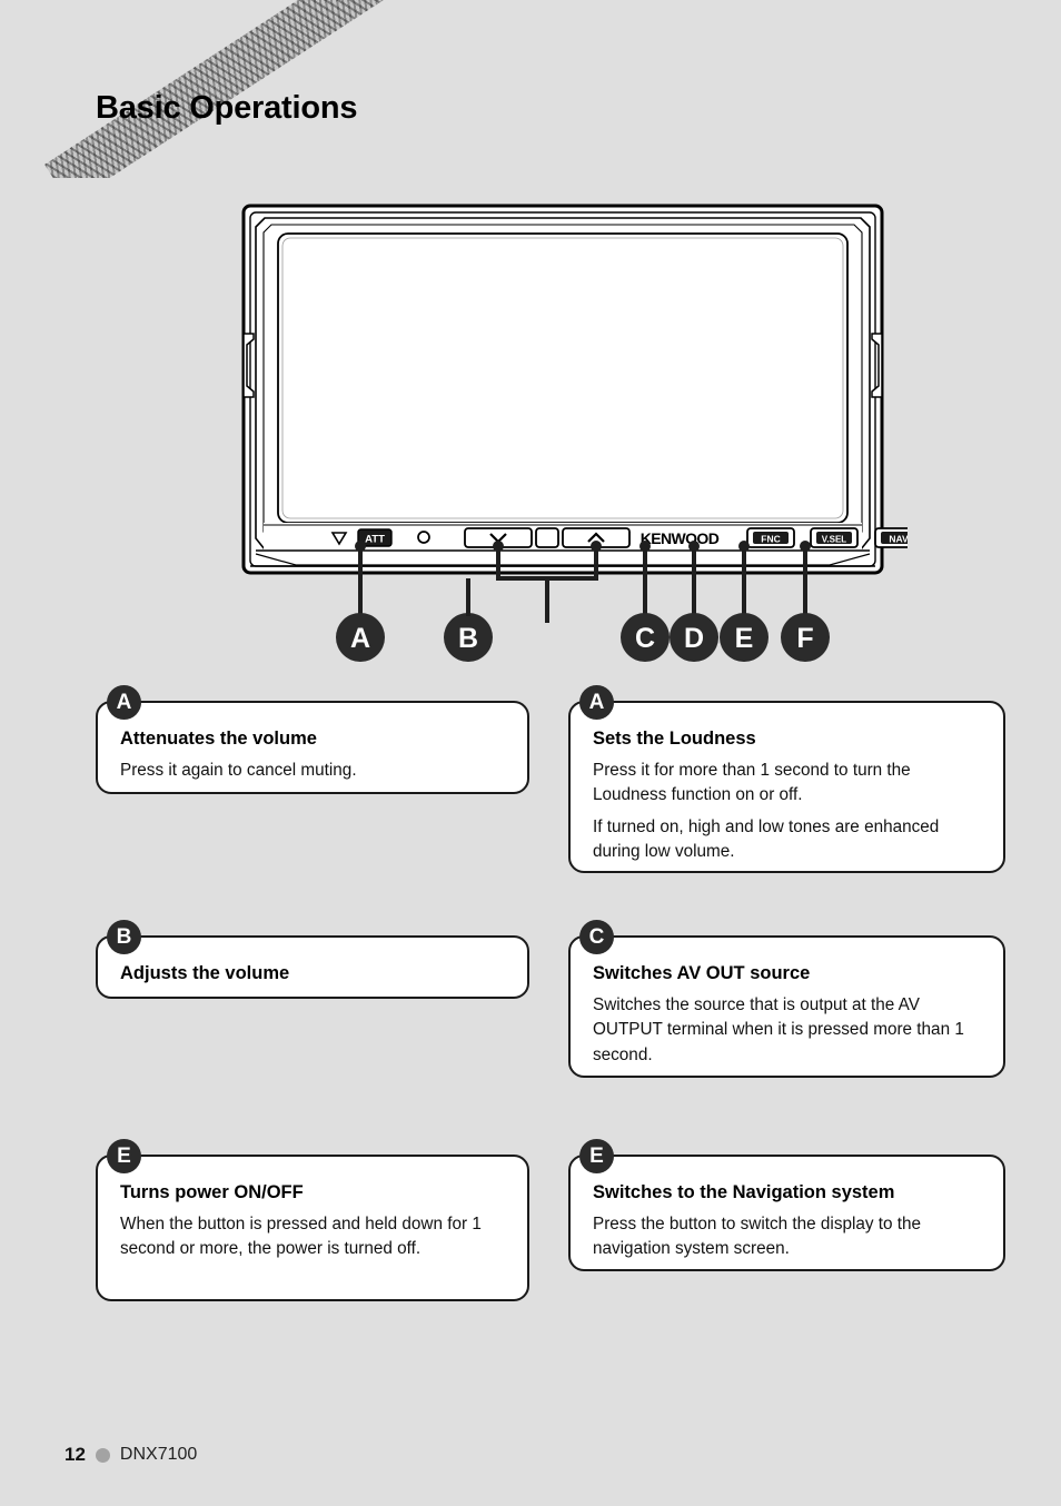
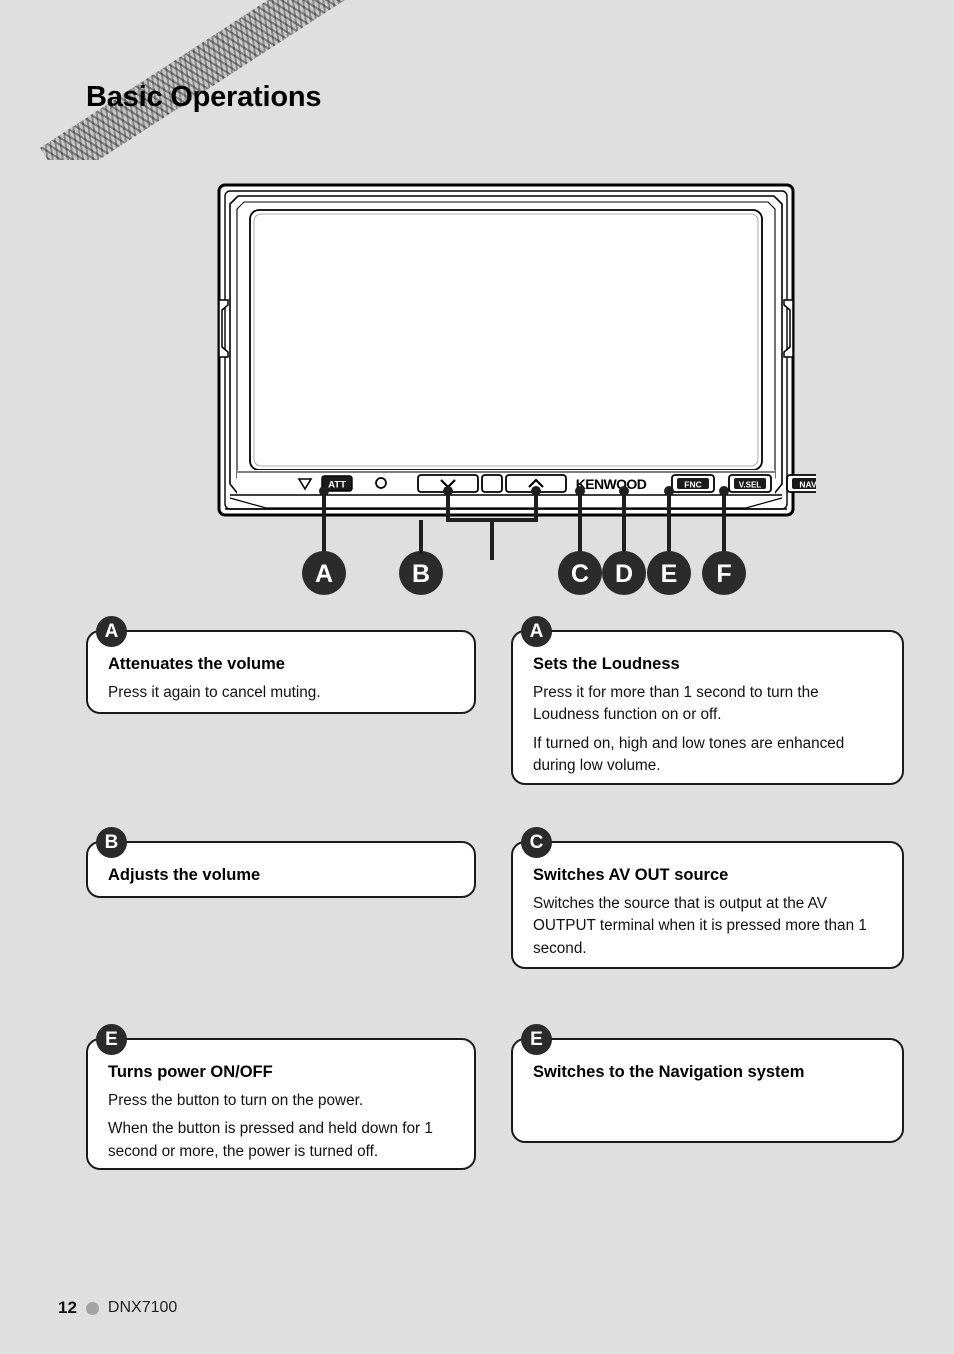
  Basic Operations
  ATT
  KENWOOD
  FNC
  V.SEL
  NAV
  A
  B
  C
  D
  E
  F
  A
  Attenuates the volume
  Press it again to cancel muting.
  A
  Sets the Loudness
  Press it for more than 1 second to turn the Loudness function on or off.
  If turned on, high and low tones are enhanced during low volume.
  B
  Adjusts the volume
  C
  Switches AV OUT source
  Switches the source that is output at the AV OUTPUT terminal when it is pressed more than 1 second.
  E
  Turns power ON/OFF
+ Press the button to turn on the power.
  When the button is pressed and held down for 1 second or more, the power is turned off.
  E
  Switches to the Navigation system
- Press the button to switch the display to the navigation system screen.
  12
  DNX7100
